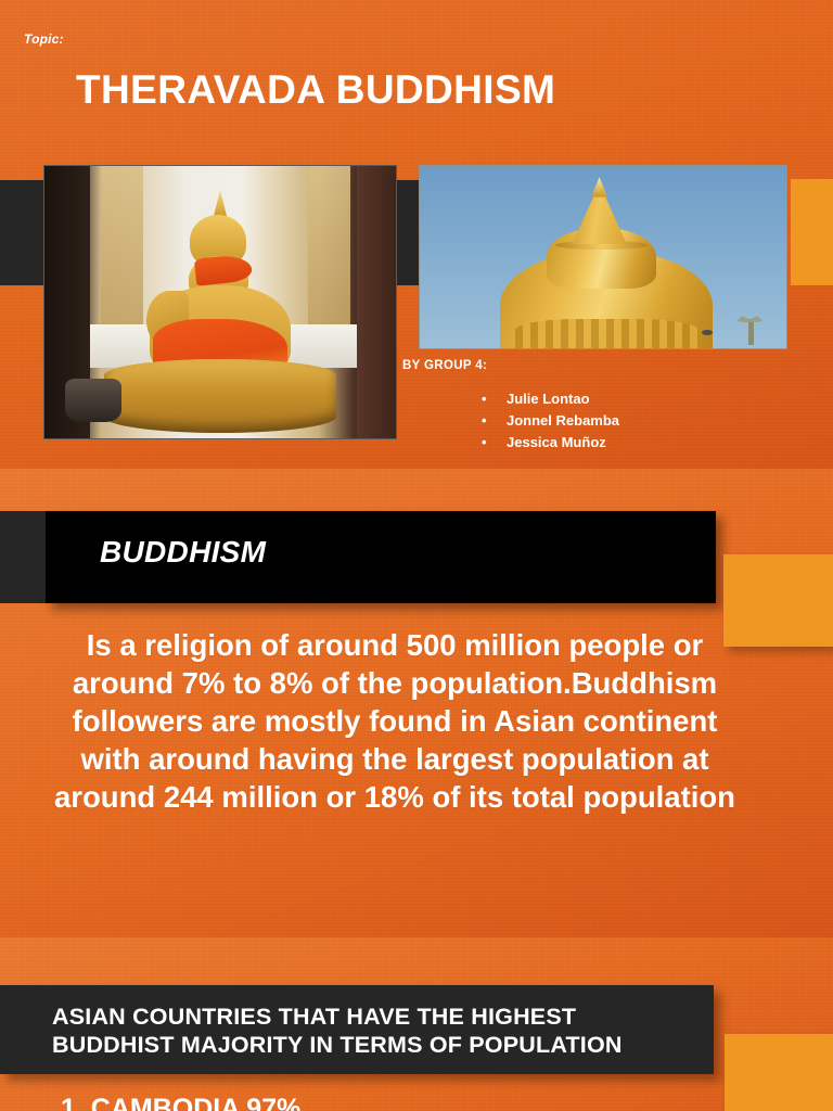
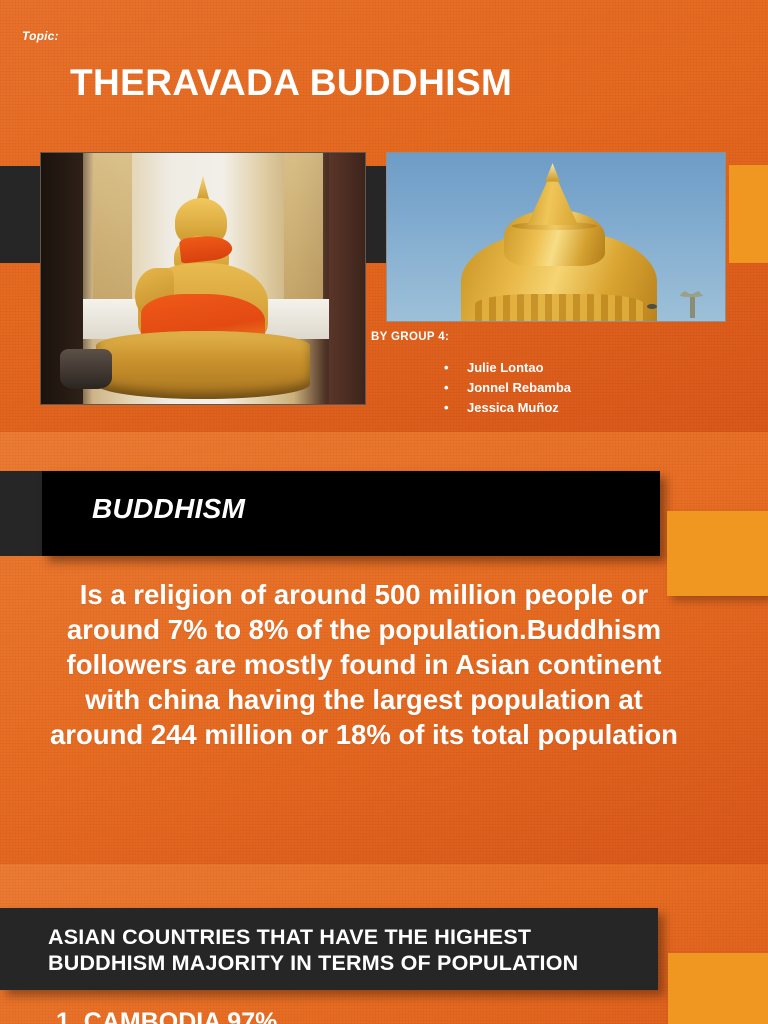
  Topic:
  THERAVADA BUDDHISM
  BY GROUP 4:
  •
  Julie Lontao
  •
  Jonnel Rebamba
  •
  Jessica Muñoz
  BUDDHISM
- Is a religion of around 500 million people or around 7% to 8% of the population.Buddhism followers are mostly found in Asian continent with around having the largest population at around 244 million or 18% of its total population
+ Is a religion of around 500 million people or around 7% to 8% of the population.Buddhism followers are mostly found in Asian continent with china having the largest population at around 244 million or 18% of its total population
- ASIAN COUNTRIES THAT HAVE THE HIGHEST BUDDHIST MAJORITY IN TERMS OF POPULATION
+ ASIAN COUNTRIES THAT HAVE THE HIGHEST BUDDHISM MAJORITY IN TERMS OF POPULATION
  1. CAMBODIA 97%
